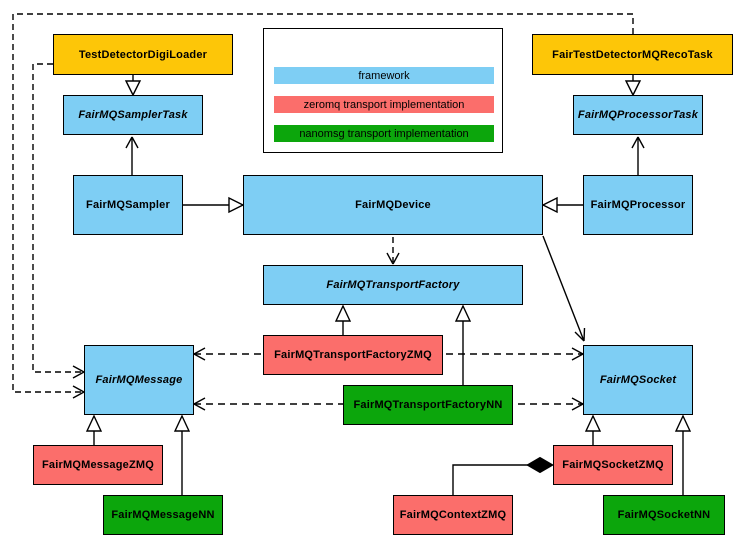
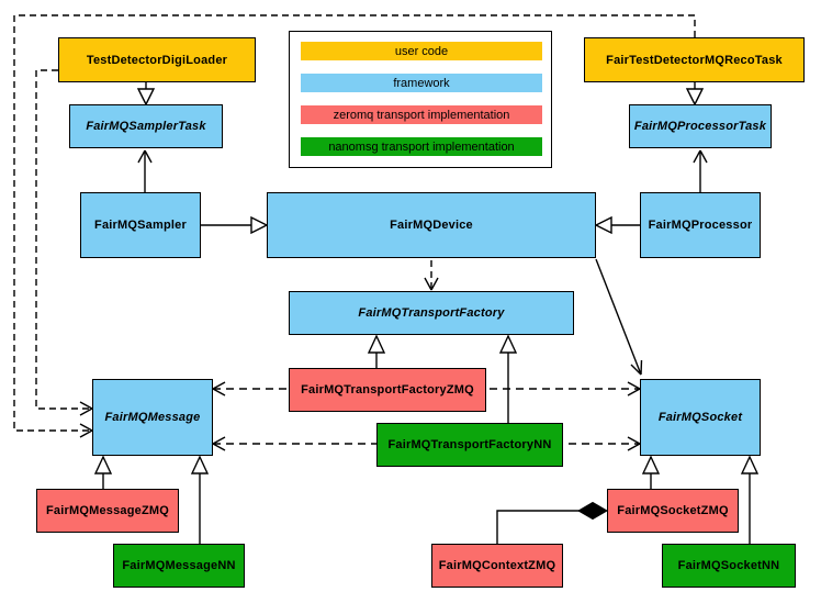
+ user code
  framework
  zeromq transport implementation
  nanomsg transport implementation
  TestDetectorDigiLoader
  FairTestDetectorMQRecoTask
  FairMQSamplerTask
  FairMQProcessorTask
  FairMQSampler
  FairMQDevice
  FairMQProcessor
  FairMQTransportFactory
  FairMQTransportFactoryZMQ
  FairMQTransportFactoryNN
  FairMQMessage
  FairMQSocket
  FairMQMessageZMQ
  FairMQMessageNN
  FairMQSocketZMQ
  FairMQSocketNN
  FairMQContextZMQ
